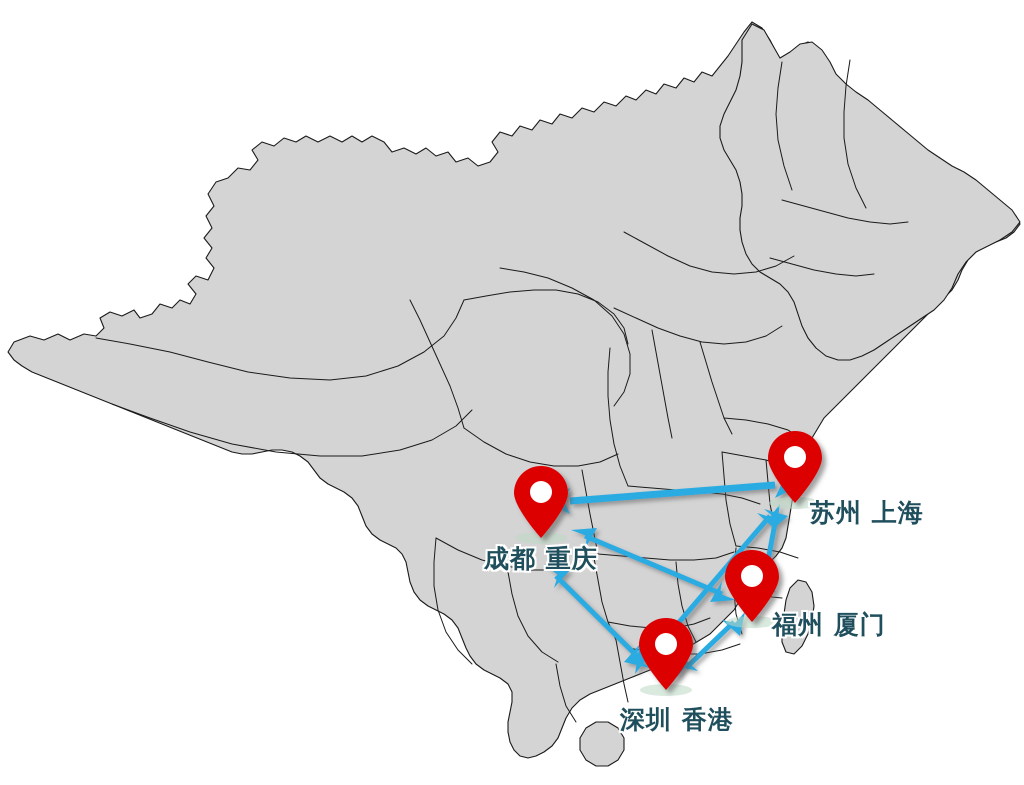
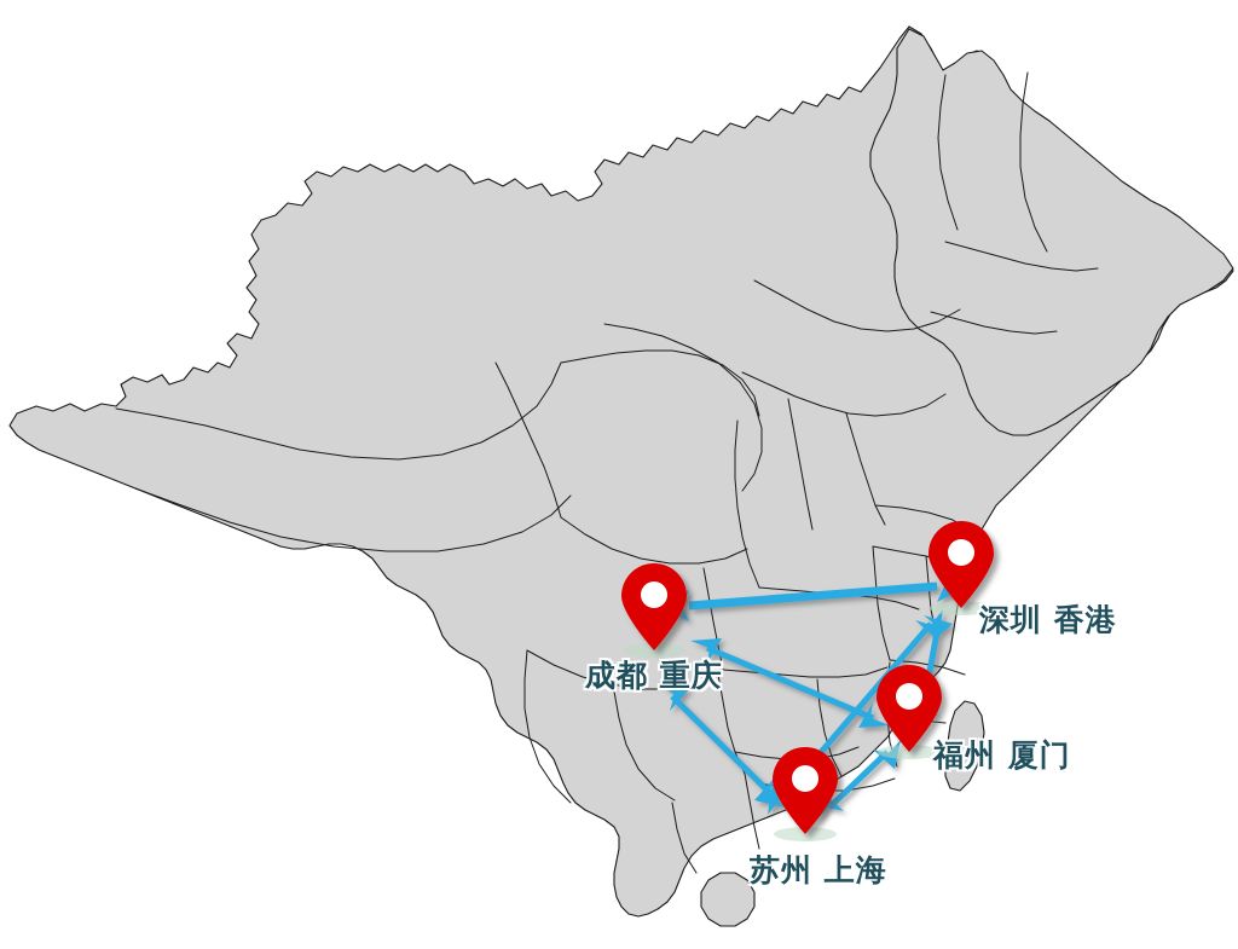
  成都 重庆
- 苏州 上海
+ 深圳 香港
  福州 厦门
- 深圳 香港
+ 苏州 上海
